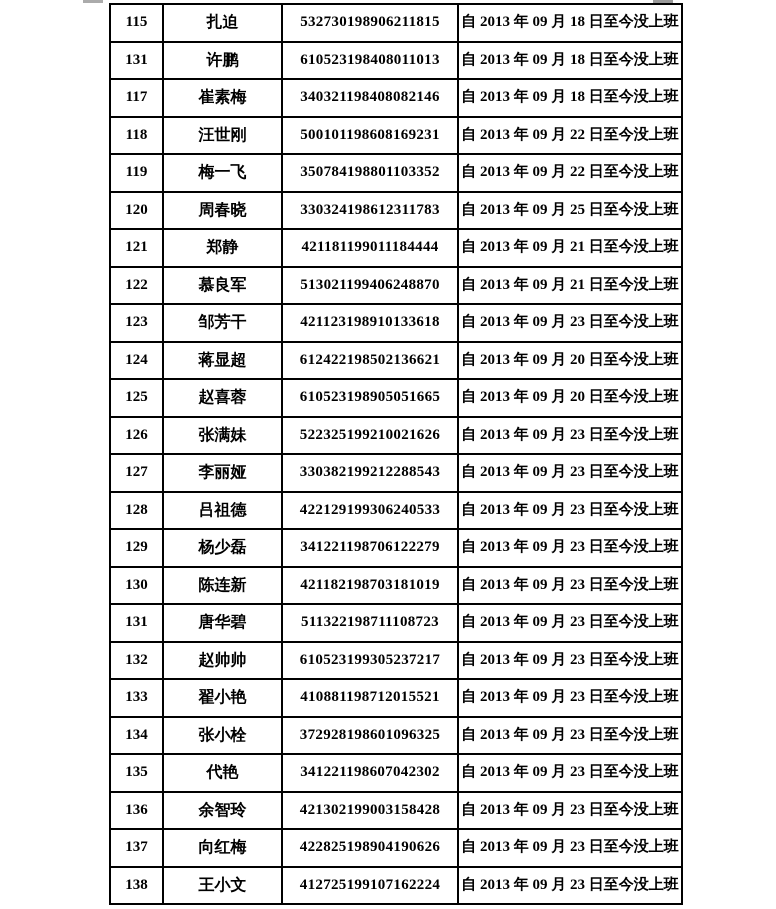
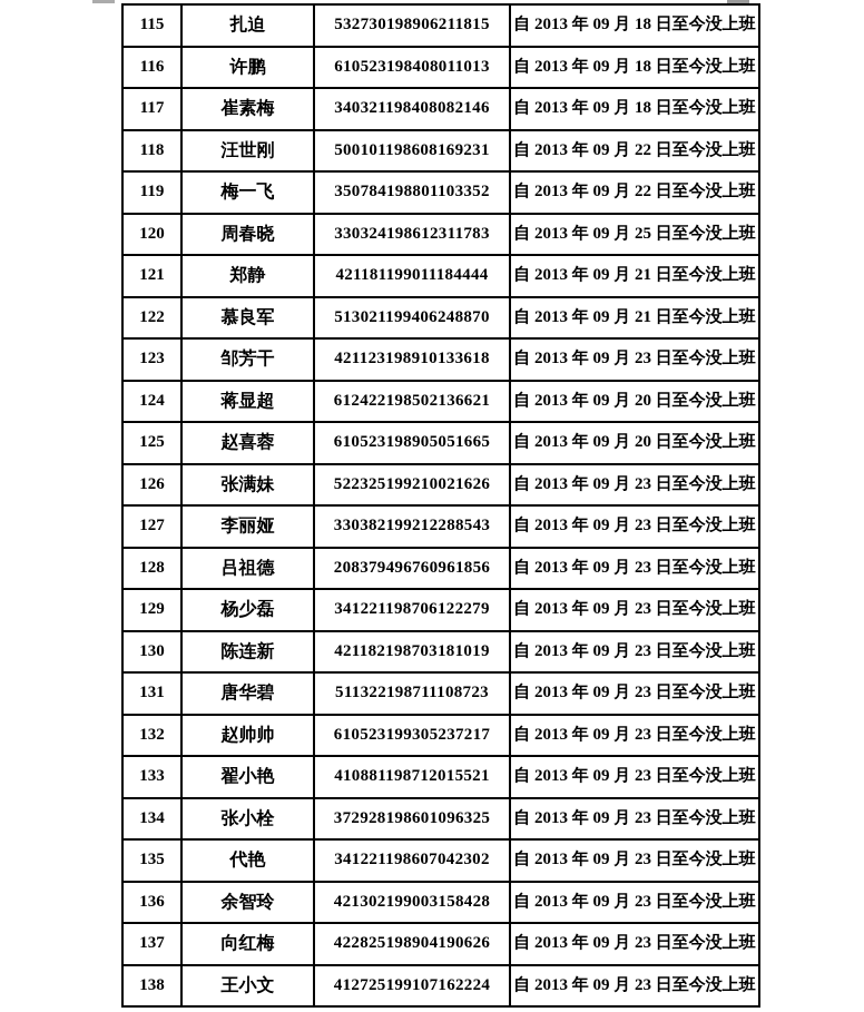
  115	扎迫	532730198906211815	自 2013 年 09 月 18 日至今没上班
- 131	许鹏	610523198408011013	自 2013 年 09 月 18 日至今没上班
+ 116	许鹏	610523198408011013	自 2013 年 09 月 18 日至今没上班
  117	崔素梅	340321198408082146	自 2013 年 09 月 18 日至今没上班
  118	汪世刚	500101198608169231	自 2013 年 09 月 22 日至今没上班
  119	梅一飞	350784198801103352	自 2013 年 09 月 22 日至今没上班
  120	周春晓	330324198612311783	自 2013 年 09 月 25 日至今没上班
  121	郑静	421181199011184444	自 2013 年 09 月 21 日至今没上班
  122	慕良军	513021199406248870	自 2013 年 09 月 21 日至今没上班
  123	邹芳干	421123198910133618	自 2013 年 09 月 23 日至今没上班
  124	蒋显超	612422198502136621	自 2013 年 09 月 20 日至今没上班
  125	赵喜蓉	610523198905051665	自 2013 年 09 月 20 日至今没上班
  126	张满妹	522325199210021626	自 2013 年 09 月 23 日至今没上班
  127	李丽娅	330382199212288543	自 2013 年 09 月 23 日至今没上班
- 128	吕祖德	422129199306240533	自 2013 年 09 月 23 日至今没上班
+ 128	吕祖德	208379496760961856	自 2013 年 09 月 23 日至今没上班
  129	杨少磊	341221198706122279	自 2013 年 09 月 23 日至今没上班
  130	陈连新	421182198703181019	自 2013 年 09 月 23 日至今没上班
  131	唐华碧	511322198711108723	自 2013 年 09 月 23 日至今没上班
  132	赵帅帅	610523199305237217	自 2013 年 09 月 23 日至今没上班
  133	翟小艳	410881198712015521	自 2013 年 09 月 23 日至今没上班
  134	张小栓	372928198601096325	自 2013 年 09 月 23 日至今没上班
  135	代艳	341221198607042302	自 2013 年 09 月 23 日至今没上班
  136	余智玲	421302199003158428	自 2013 年 09 月 23 日至今没上班
  137	向红梅	422825198904190626	自 2013 年 09 月 23 日至今没上班
  138	王小文	412725199107162224	自 2013 年 09 月 23 日至今没上班
